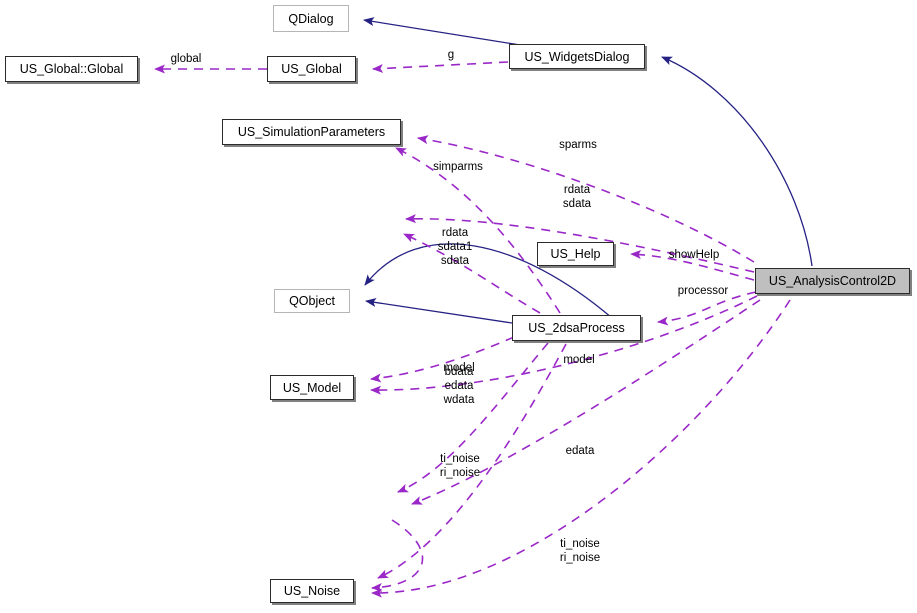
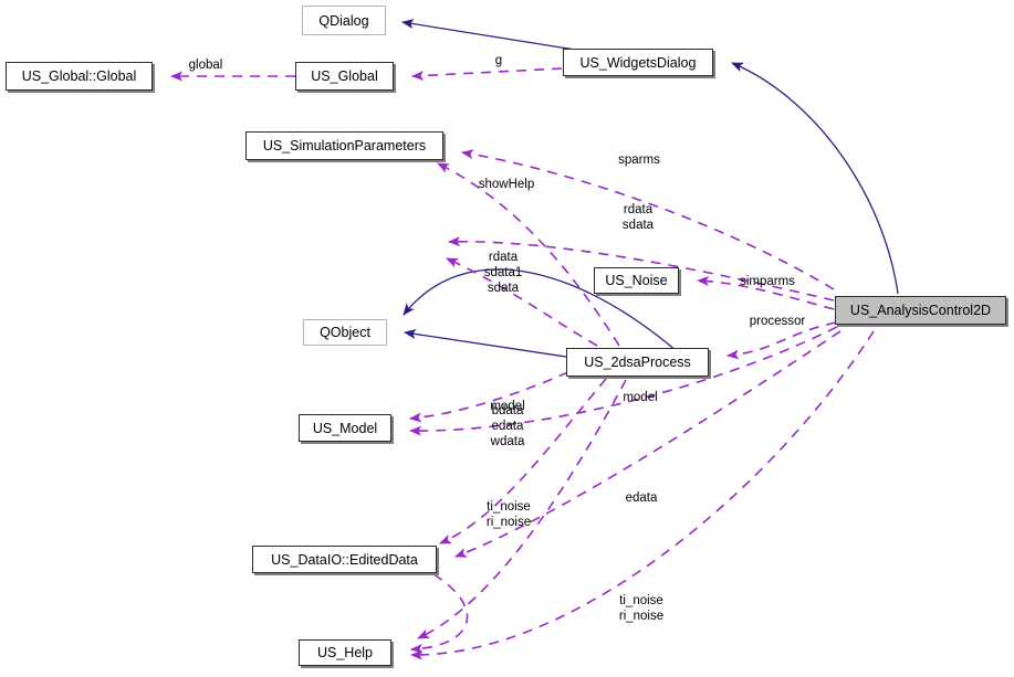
  QDialog
  US_Global::Global
  US_Global
  US_WidgetsDialog
  US_SimulationParameters
- US_Help
+ US_Noise
  QObject
  US_AnalysisControl2D
  US_2dsaProcess
  US_Model
+ US_DataIO::EditedData
- US_Noise
+ US_Help
  global
  g
- simparms
+ showHelp
  sparms
  rdata
  sdata
  rdata
  sdata1
  sdata
- showHelp
+ simparms
  processor
  model
  model
  bdata
  edata
  wdata
  ti_noise
  ri_noise
  edata
  ti_noise
  ri_noise
